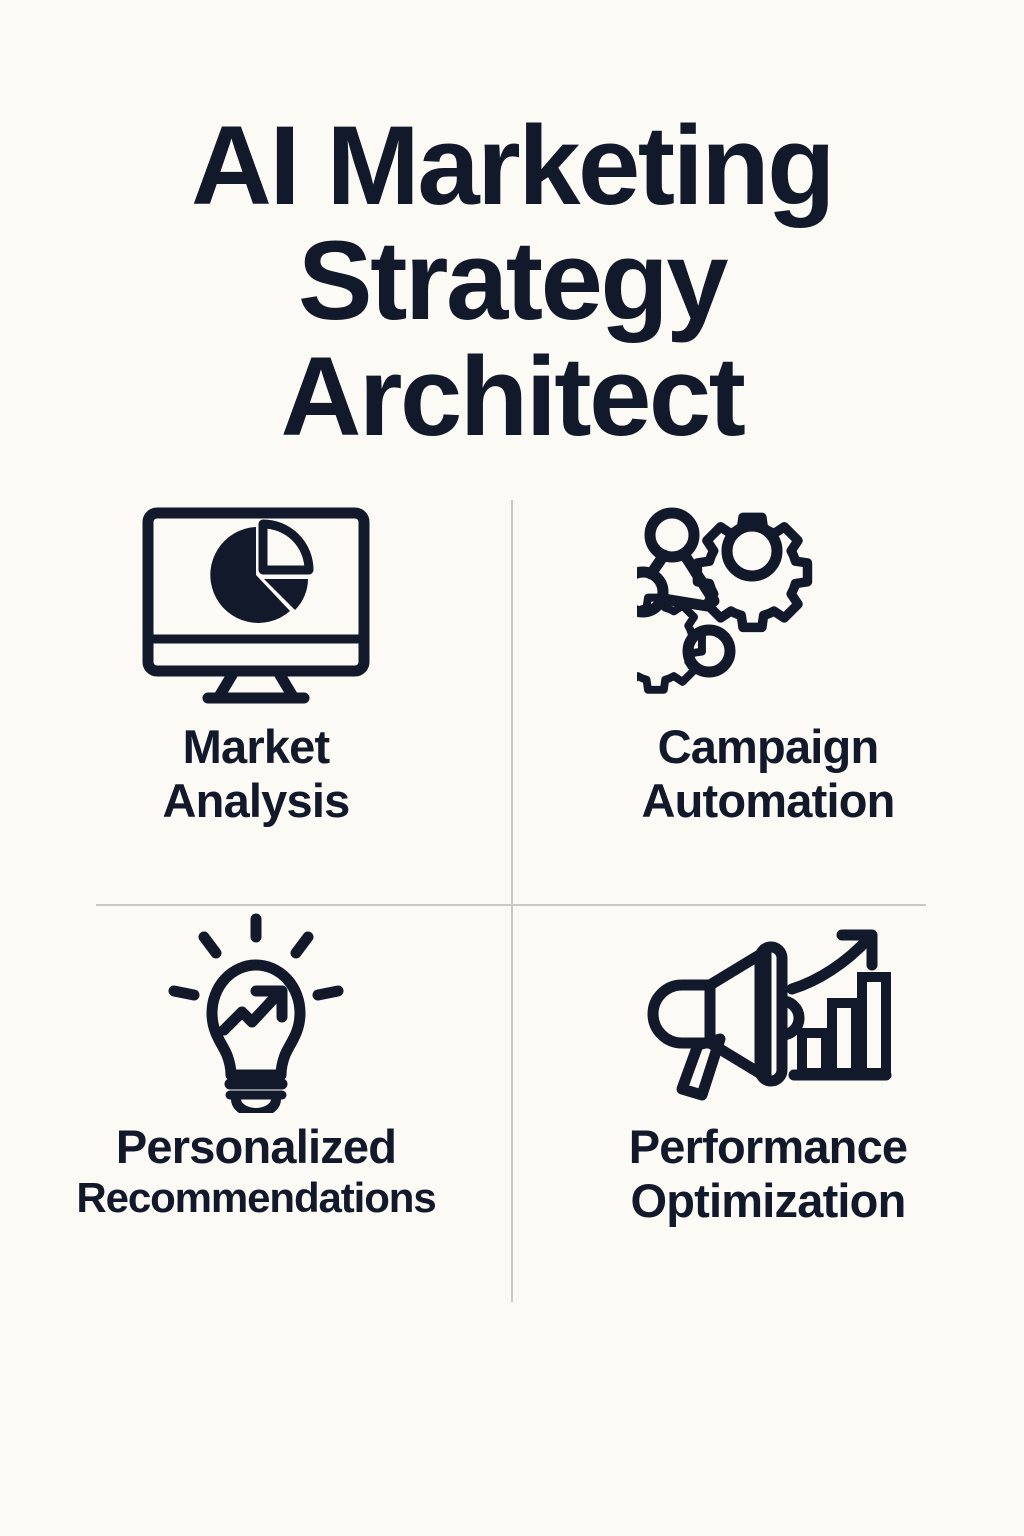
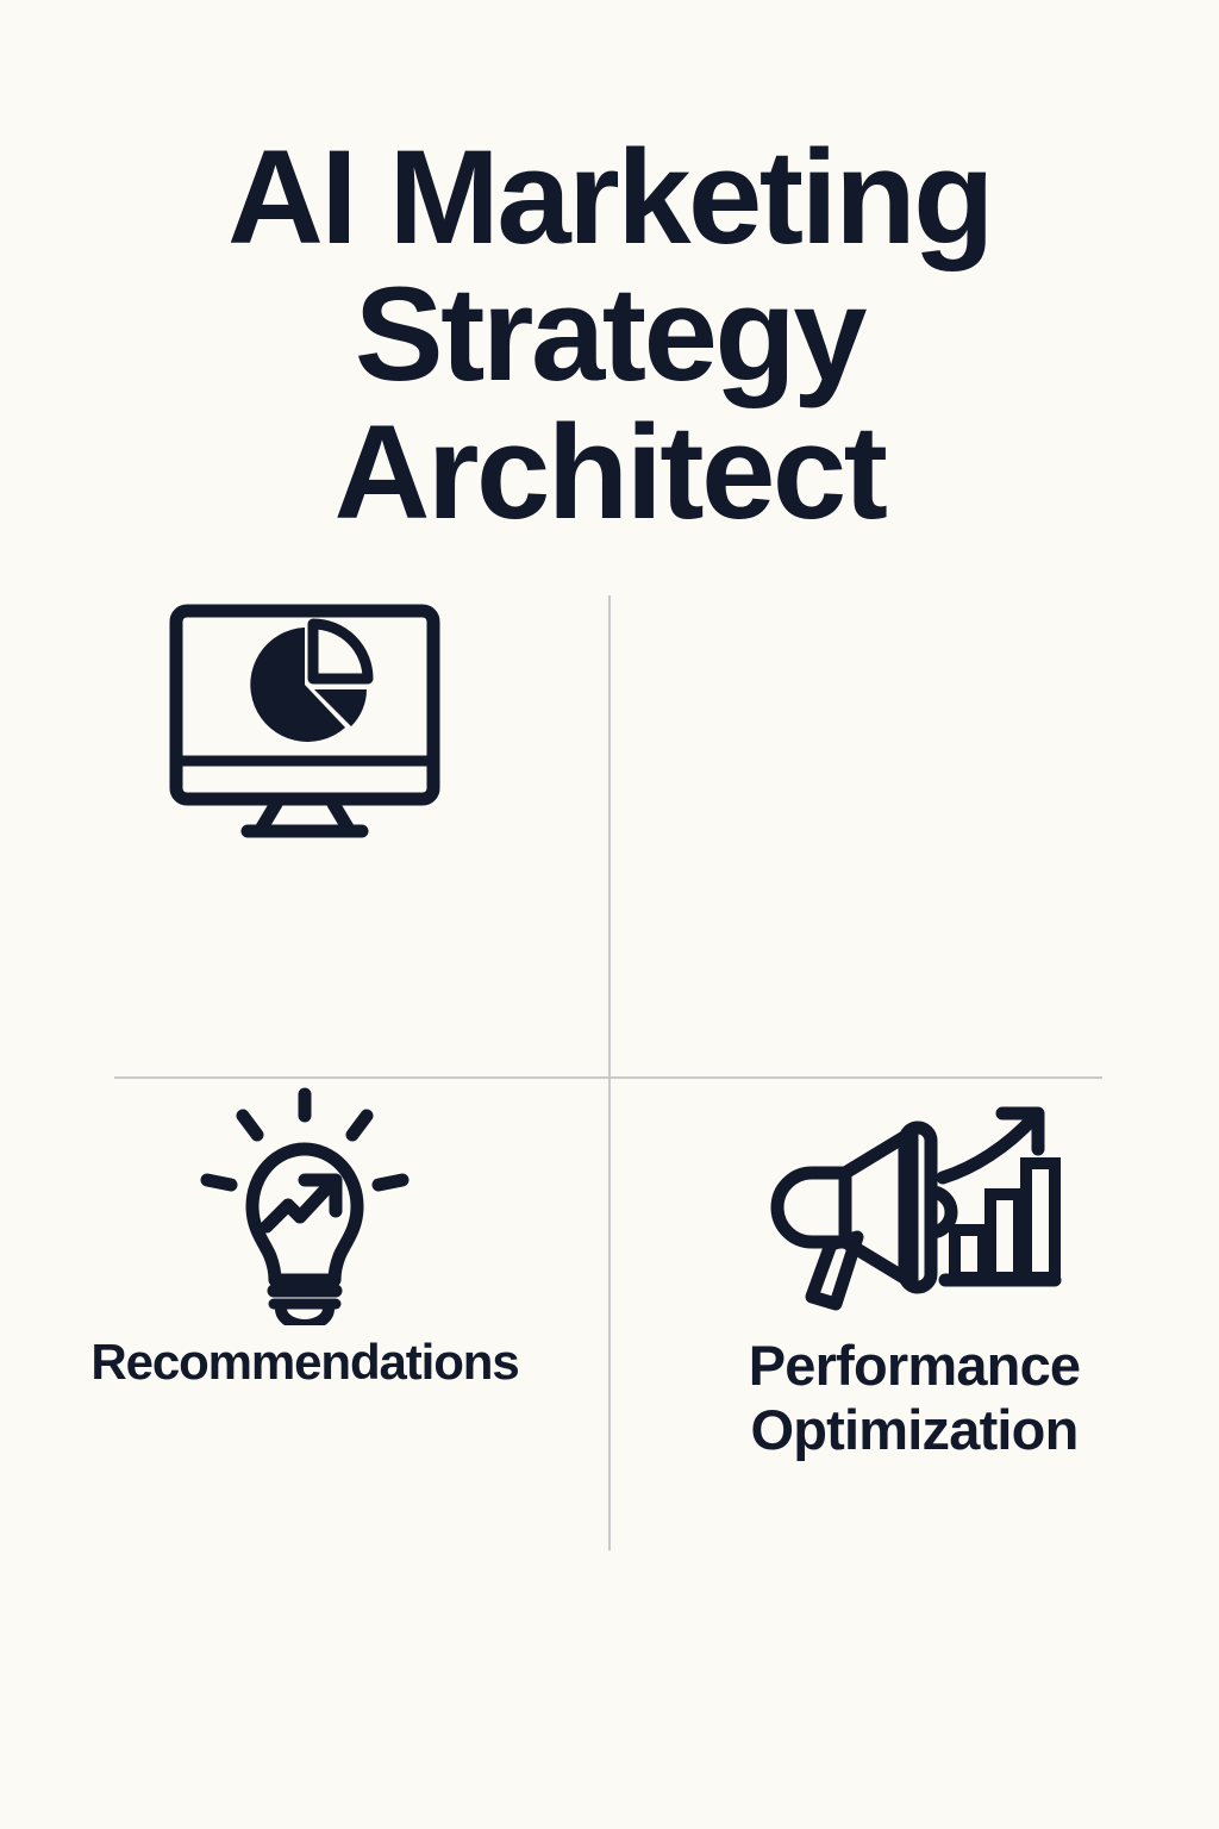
  AI Marketing
  Strategy
  Architect
- Market
- Analysis
- Campaign
- Automation
- Personalized
  Recommendations
  Performance
  Optimization
